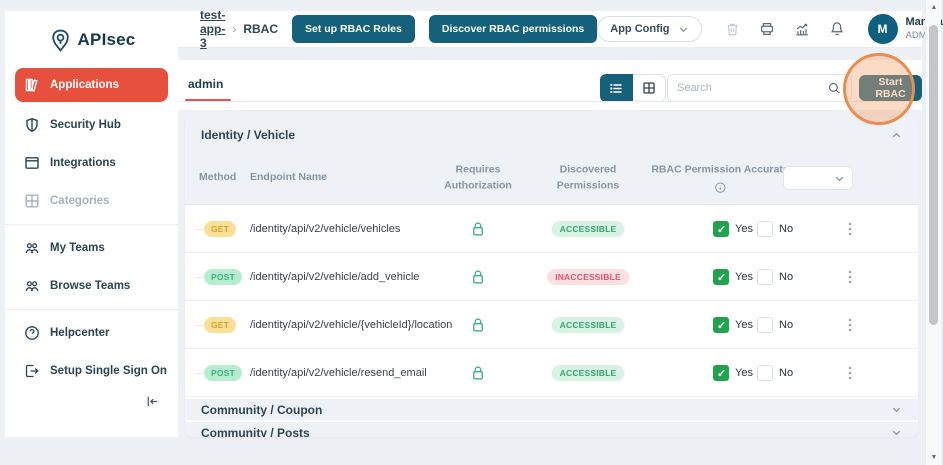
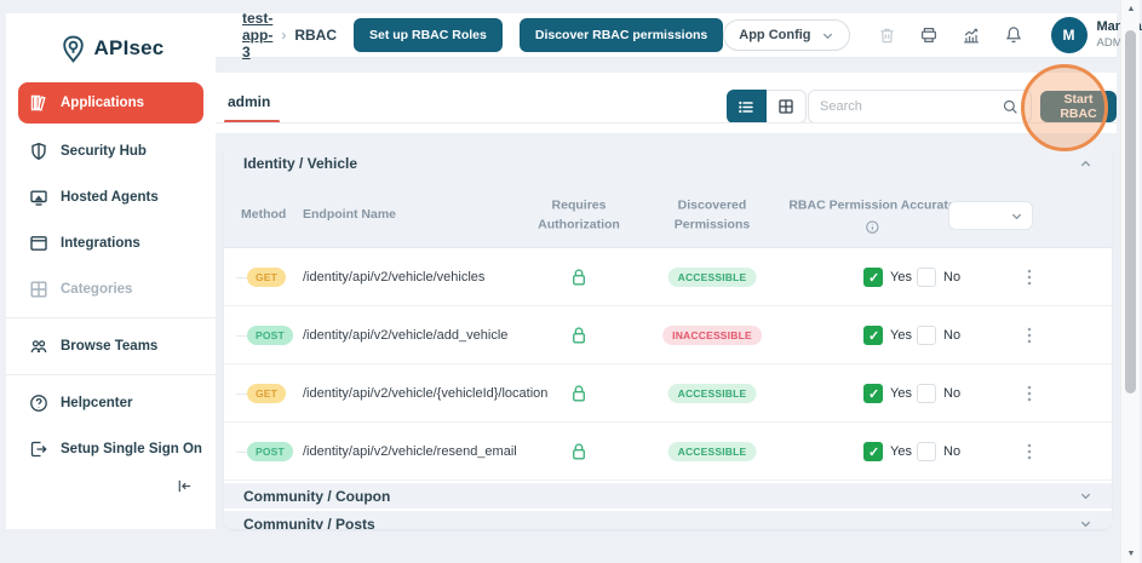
  APIsec
  Applications
  Security Hub
+ Hosted Agents
  Integrations
  Categories
- My Teams
  Browse Teams
  Helpcenter
  Setup Single Sign On
  test-app-3
  ›
  RBAC
  Set up RBAC Roles
  Discover RBAC permissions
  App Config
  M
  admin
  Search
  Start RBAC
  Identity / Vehicle
  Method
  Endpoint Name
  Requires
  Authorization
  Discovered
  Permissions
  RBAC Permission Accurat
  GET
  /identity/api/v2/vehicle/vehicles
  ACCESSIBLE
  Yes
  No
  POST
  /identity/api/v2/vehicle/add_vehicle
  INACCESSIBLE
  Yes
  No
  GET
  /identity/api/v2/vehicle/{vehicleId}/location
  ACCESSIBLE
  Yes
  No
  POST
  /identity/api/v2/vehicle/resend_email
  ACCESSIBLE
  Yes
  No
  Community / Coupon
  Community / Posts
